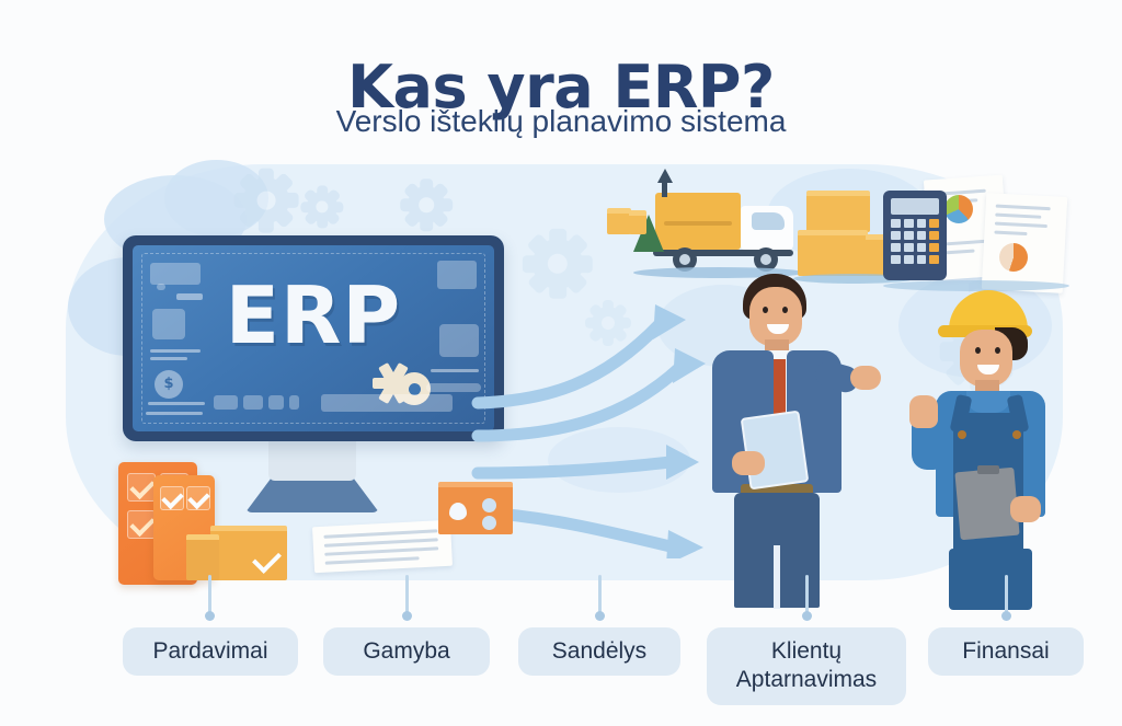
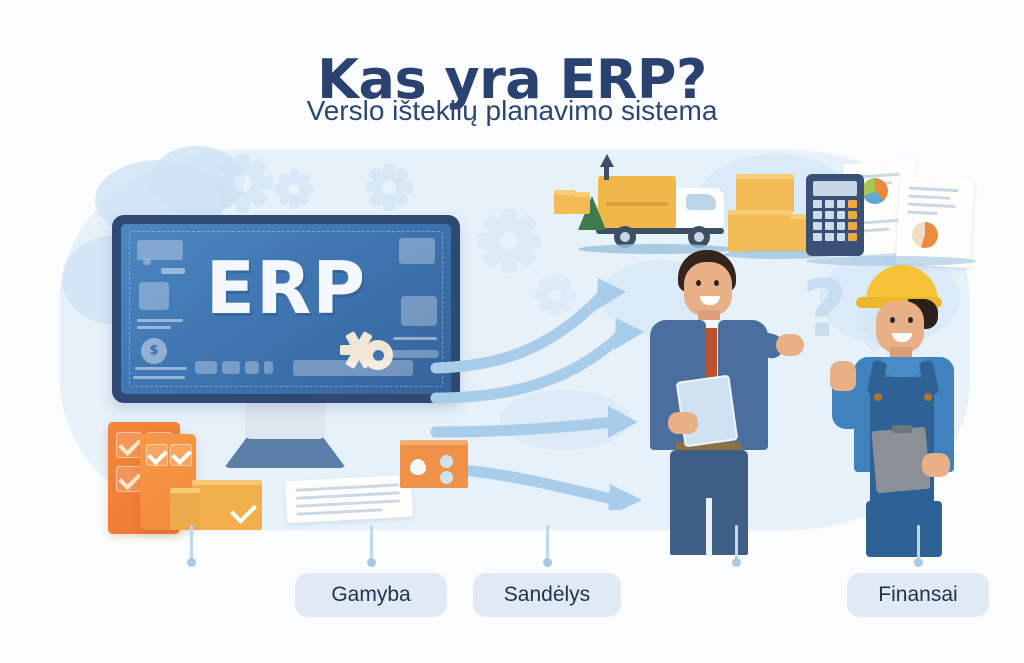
  Kas yra ERP?
  Verslo išteklių planavimo sistema
+ ?
  $
  ERP
- Pardavimai
  Gamyba
  Sandėlys
- Klientų
- Aptarnavimas
  Finansai
